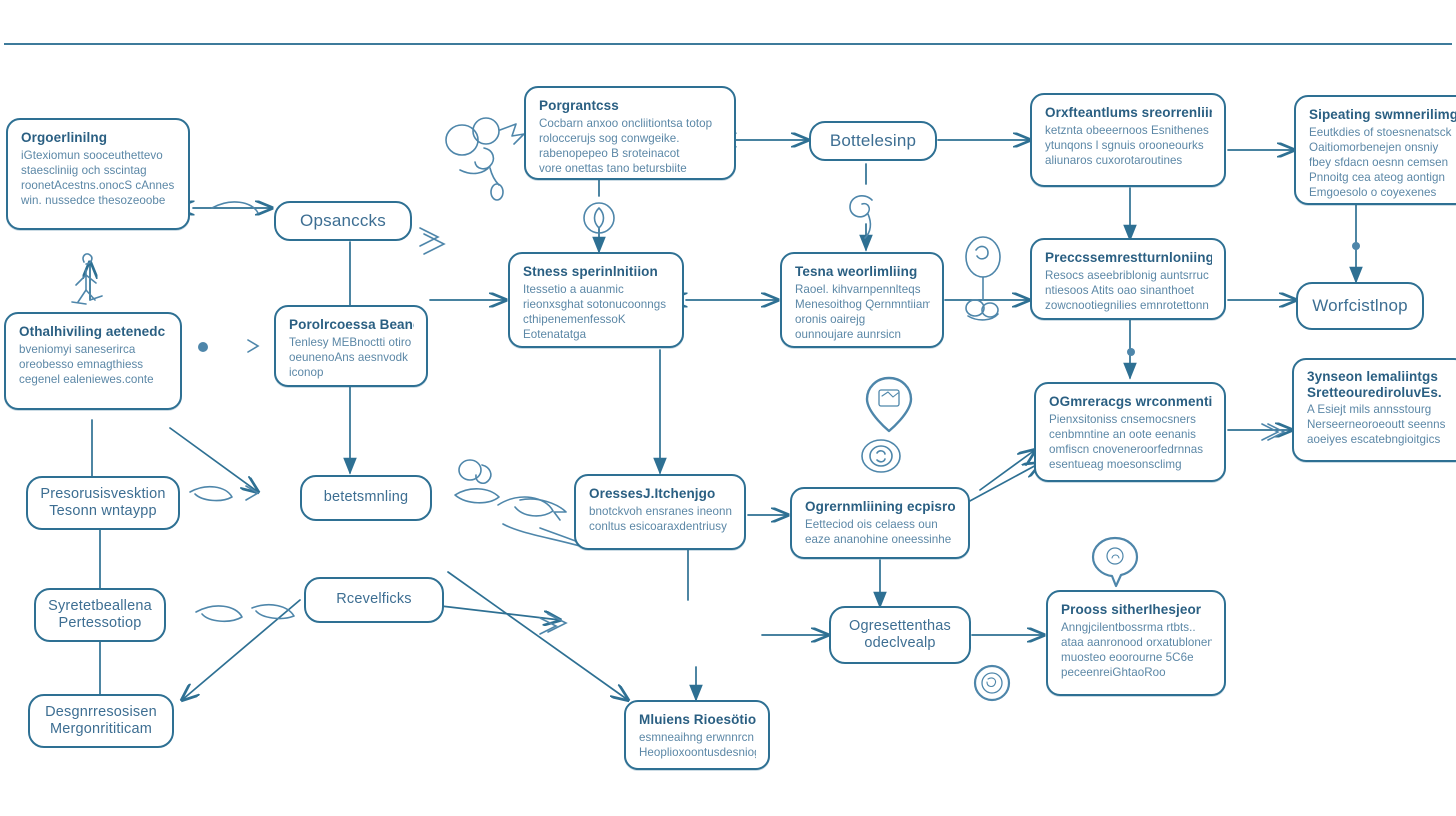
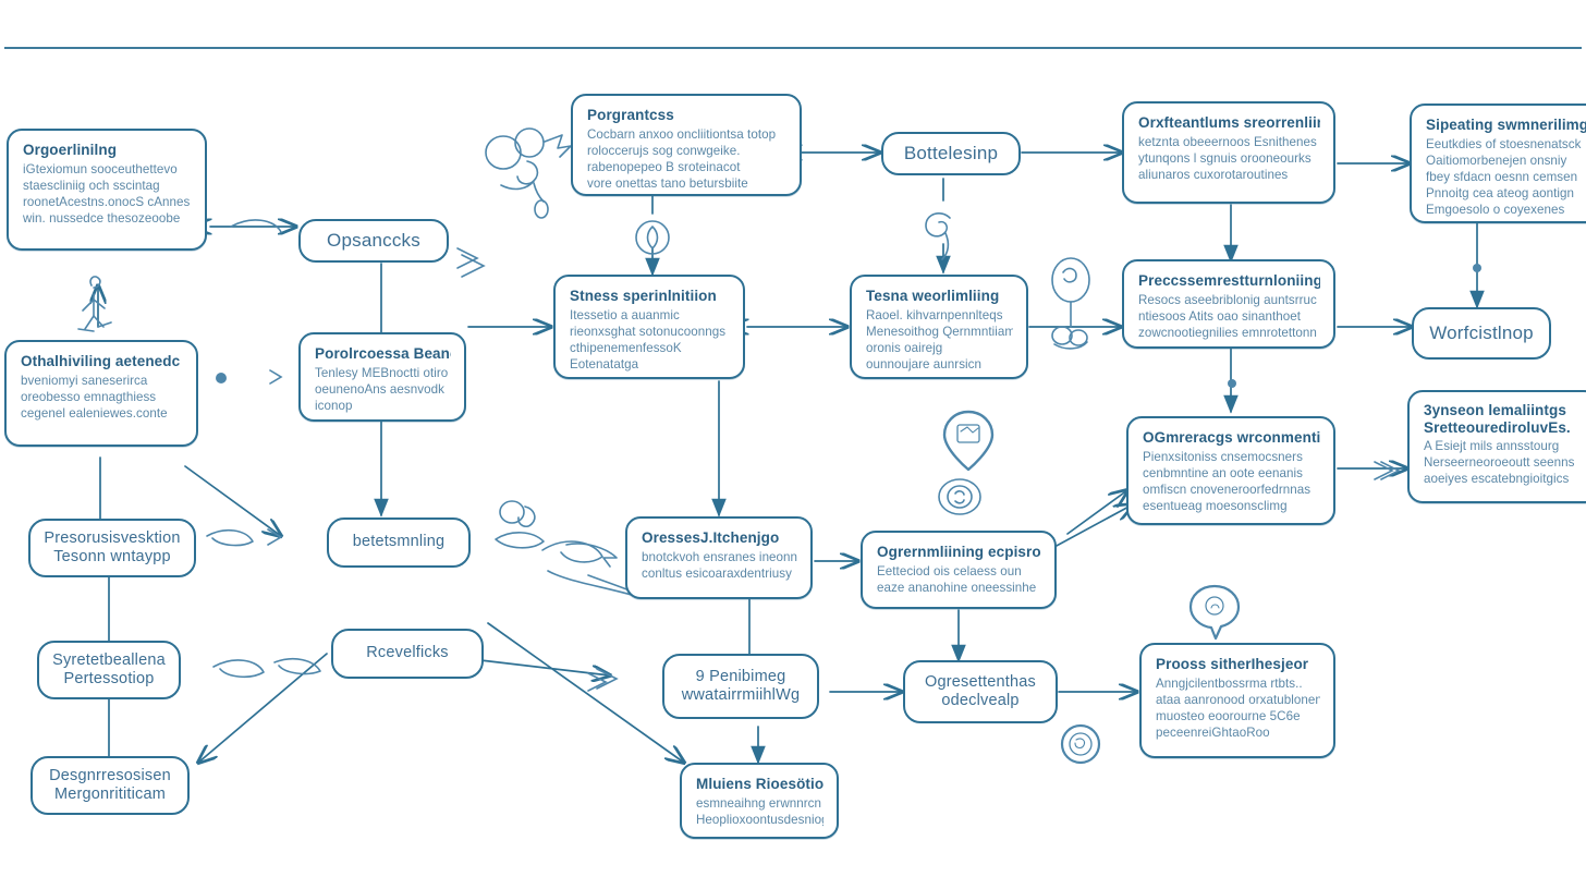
  Orgoerlinilng
  iGtexiomun sooceuthettevo
  staescliniig och sscintag
  roonetAcestns.onocS cAnnes
  win. nussedce thesozeoobe
  Opsanccks
  Porgrantcss
  Cocbarn anxoo oncliitiontsa totop
  roloccerujs sog conwgeike.
  rabenopepeo B sroteinacot
  vore onettas tano betursbiite
  Bottelesinp
  Orxfteantlums sreorrenlii
  ketznta obeeernoos Esnithenes
  ytunqons l sgnuis orooneourks
  aliunaros cuxorotaroutines
  Sipeating swmnerilimg
  Eeutkdies of stoesnenatsck
  Oaitiomorbenejen onsniy
  fbey sfdacn oesnn cemsen
  Pnnoitg cea ateog aontign
  Emgoesolo o coyexenes
  Othalhiviling aetenedc
  bveniomyi saneserirca
  oreobesso emnagthiess
  cegenel ealeniewes.conte
  Porolrcoessa Bean
  Tenlesy MEBnoctti otiro
  oeunenoAns aesnvodk
  iconop
  Stness sperinlnitiion
  Itessetio a auanmic
  rieonxsghat sotonucoonngs
  cthipenemenfessoK
  Eotenatatga
  Tesna weorlimliing
  Raoel. kihvarnpennlteqs
  Menesoithog Qernmntiiam
  oronis oairejg
  ounnoujare aunrsicn
  Preccssemrestturnloniing
  Resocs aseebriblonig auntsrruc
  ntiesoos Atits oao sinanthoet
  zowcnootiegnilies emnrotettonn
  Worfcistlnop
  OGmreracgs wrconmenti
  Pienxsitoniss cnsemocsners
  cenbmntine an oote eenanis
  omfiscn cnoveneroorfedrnnas
  esentueag moesonsclimg
  3ynseon lemaliintgs SretteourediroluvEs.
  A Esiejt mils annsstourg
  Nerseerneoroeoutt seenns
  aoeiyes escatebngioitgics
  Presorusisvesktion
  Tesonn wntaypp
  betetsmnling
  OressesJ.Itchenjgo
  bnotckvoh ensranes ineonn
  conltus esicoaraxdentriusy
  Ogrernmliining ecpisro
  Eetteciod ois celaess oun
  eaze ananohine oneessinhe
  Syretetbeallena
  Pertessotiop
  Rcevelficks
+ 9 Penibimeg
+ wwatairrmiihlWg
  Ogresettenthas
  odeclvealp
  Prooss sitherIhesjeor
  Anngjcilentbossrma rtbts..
  ataa aanronood orxatublonen
  muosteo eoorourne 5C6e
  peceenreiGhtaoRoo
  Desgnrresosisen Mergonrititicam
  Mluiens Rioesötio
  esmneaihng erwnnrcn
  Heoplioxoontusdesnio
